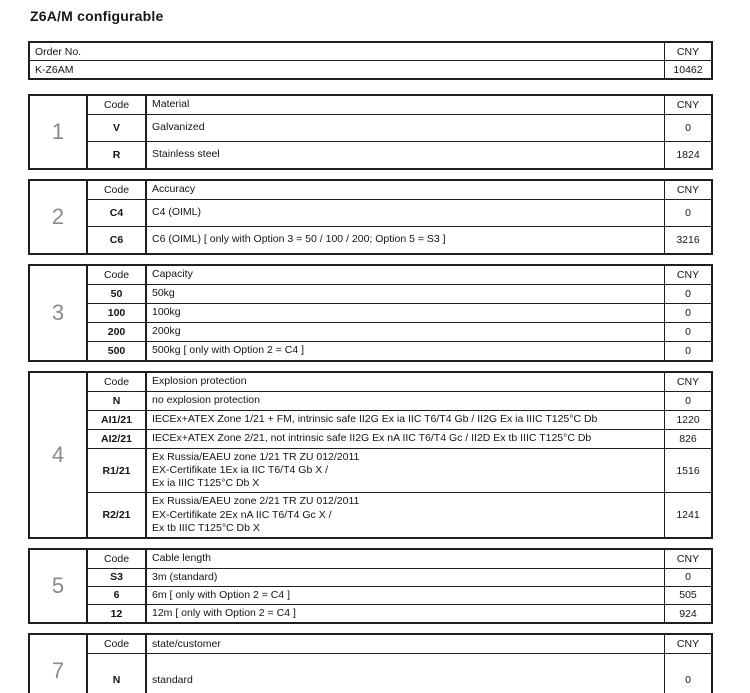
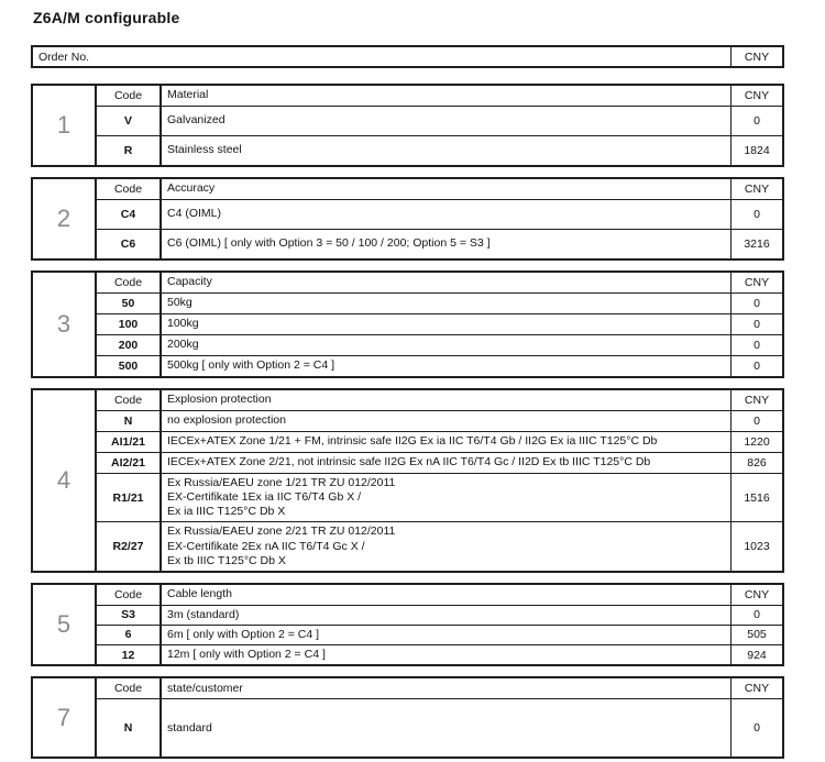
  Z6A/M configurable
  Order No.
  CNY
- K-Z6AM
- 10462
  1
  Code
  Material
  CNY
  V
  Galvanized
  0
  R
  Stainless steel
  1824
  2
  Code
  Accuracy
  CNY
  C4
  C4 (OIML)
  0
  C6
  C6 (OIML) [ only with Option 3 = 50 / 100 / 200; Option 5 = S3 ]
  3216
  3
  Code
  Capacity
  CNY
  50
  50kg
  0
  100
  100kg
  0
  200
  200kg
  0
  500
  500kg [ only with Option 2 = C4 ]
  0
  4
  Code
  Explosion protection
  CNY
  N
  no explosion protection
  0
  AI1/21
  IECEx+ATEX Zone 1/21 + FM, intrinsic safe II2G Ex ia IIC T6/T4 Gb / II2G Ex ia IIIC T125°C Db
  1220
  AI2/21
  IECEx+ATEX Zone 2/21, not intrinsic safe II2G Ex nA IIC T6/T4 Gc / II2D Ex tb IIIC T125°C Db
  826
  R1/21
  Ex Russia/EAEU zone 1/21 TR ZU 012/2011
  EX-Certifikate 1Ex ia IIC T6/T4 Gb X /
  Ex ia IIIC T125°C Db X
  1516
- R2/21
+ R2/27
  Ex Russia/EAEU zone 2/21 TR ZU 012/2011
  EX-Certifikate 2Ex nA IIC T6/T4 Gc X /
  Ex tb IIIC T125°C Db X
- 1241
+ 1023
  5
  Code
  Cable length
  CNY
  S3
  3m (standard)
  0
  6
  6m [ only with Option 2 = C4 ]
  505
  12
  12m [ only with Option 2 = C4 ]
  924
  7
  Code
  state/customer
  CNY
  N
  standard
  0
